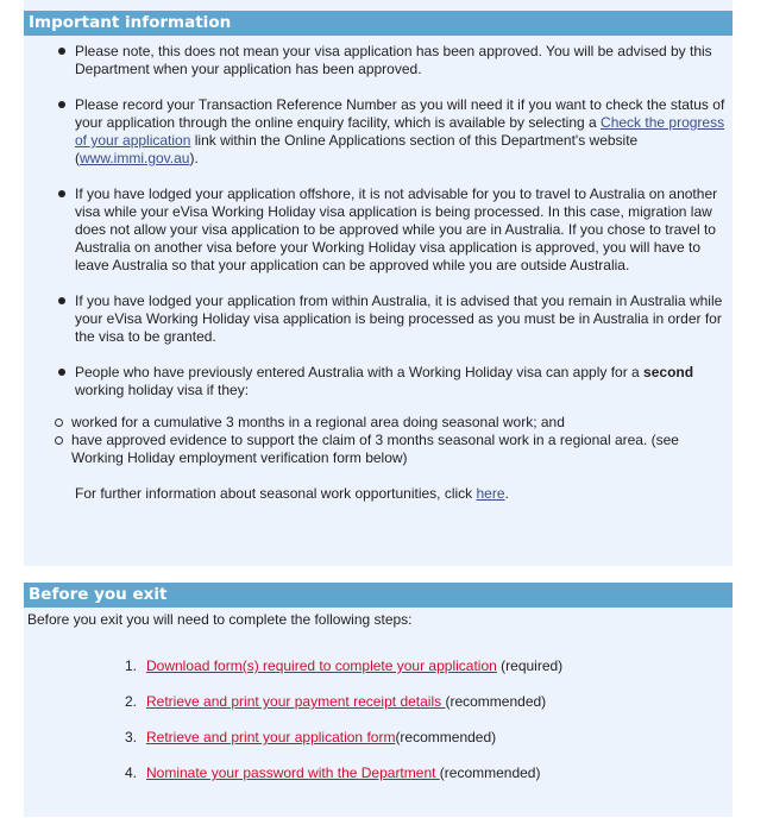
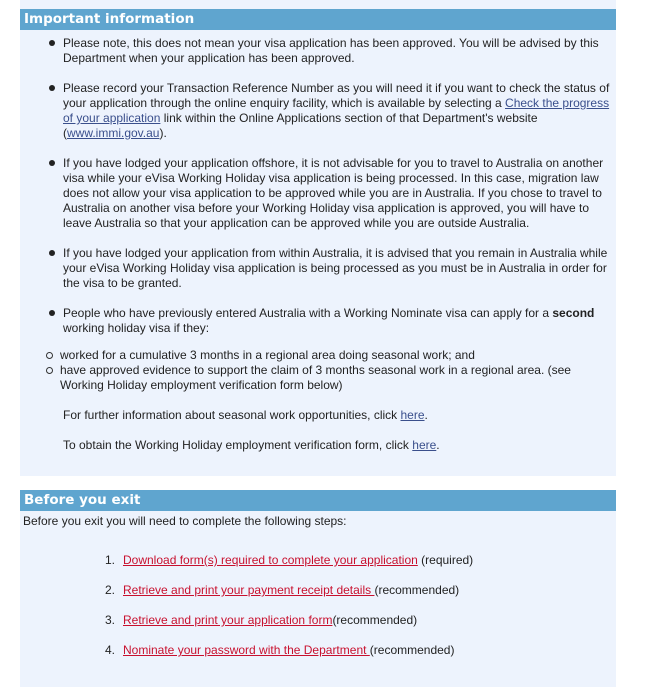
  Important information
  Please note, this does not mean your visa application has been approved. You will be advised by this Department when your application has been approved.
- Please record your Transaction Reference Number as you will need it if you want to check the status of your application through the online enquiry facility, which is available by selecting a Check the progress of your application link within the Online Applications section of this Department's website (www.immi.gov.au).
+ Please record your Transaction Reference Number as you will need it if you want to check the status of your application through the online enquiry facility, which is available by selecting a Check the progress of your application link within the Online Applications section of that Department's website (www.immi.gov.au).
  If you have lodged your application offshore, it is not advisable for you to travel to Australia on another visa while your eVisa Working Holiday visa application is being processed. In this case, migration law does not allow your visa application to be approved while you are in Australia. If you chose to travel to Australia on another visa before your Working Holiday visa application is approved, you will have to leave Australia so that your application can be approved while you are outside Australia.
  If you have lodged your application from within Australia, it is advised that you remain in Australia while your eVisa Working Holiday visa application is being processed as you must be in Australia in order for the visa to be granted.
- People who have previously entered Australia with a Working Holiday visa can apply for a second working holiday visa if they:
+ People who have previously entered Australia with a Working Nominate visa can apply for a second working holiday visa if they:
  worked for a cumulative 3 months in a regional area doing seasonal work; and
  have approved evidence to support the claim of 3 months seasonal work in a regional area. (see Working Holiday employment verification form below)
  For further information about seasonal work opportunities, click here.
+ To obtain the Working Holiday employment verification form, click here.
  Before you exit
  Before you exit you will need to complete the following steps:
  1.
  Download form(s) required to complete your application (required)
  2.
  Retrieve and print your payment receipt details (recommended)
  3.
  Retrieve and print your application form(recommended)
  4.
  Nominate your password with the Department (recommended)
